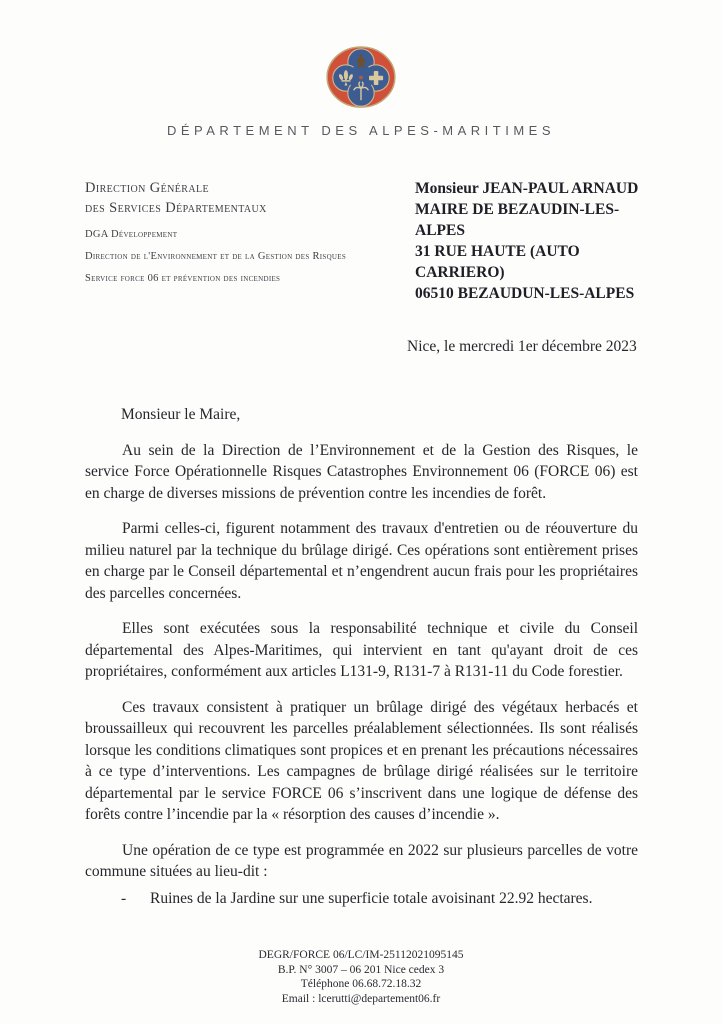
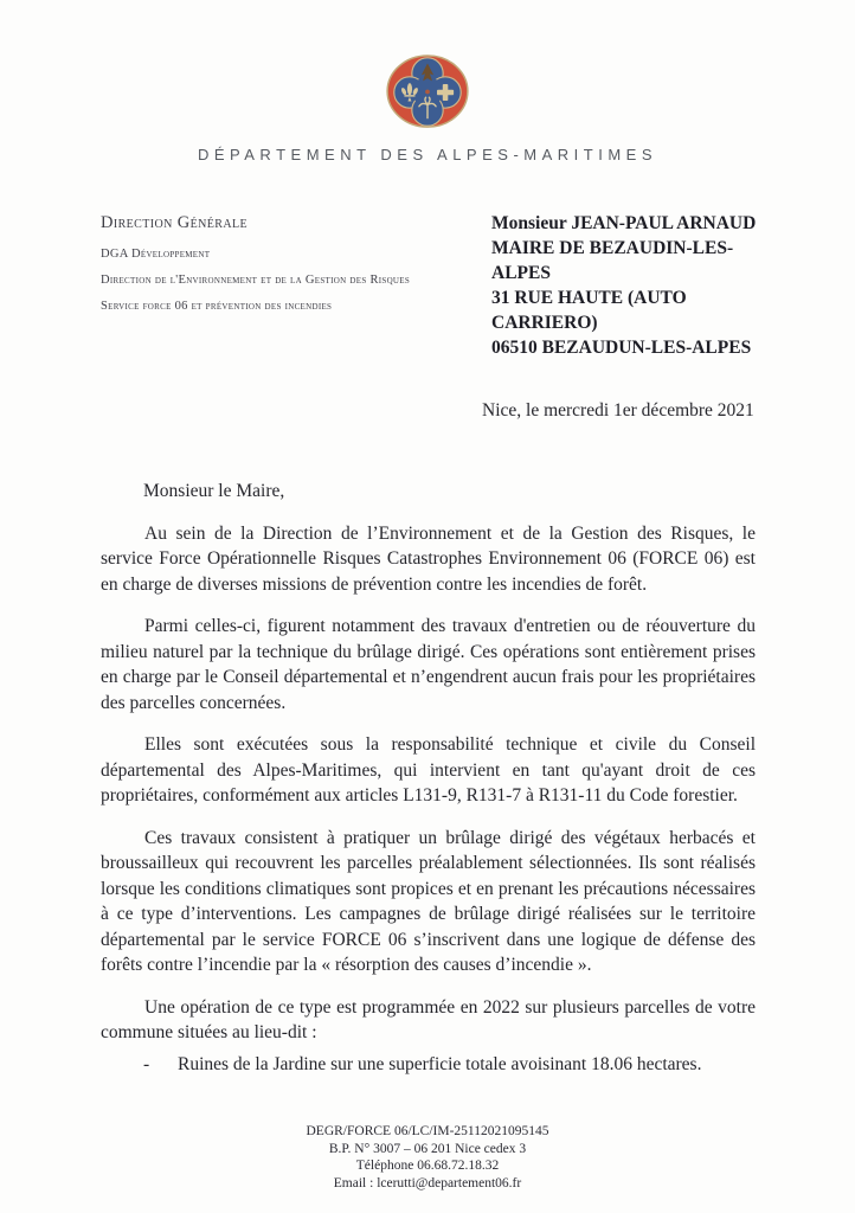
  DÉPARTEMENT DES ALPES-MARITIMES
  Direction Générale
- des Services Départementaux
  DGA Développement
  Direction de l'Environnement et de la Gestion des Risques
  Service force 06 et prévention des incendies
  Monsieur JEAN-PAUL ARNAUD
  MAIRE DE BEZAUDIN-LES-ALPES
  31 RUE HAUTE (AUTO CARRIERO)
  06510 BEZAUDUN-LES-ALPES
- Nice, le mercredi 1er décembre 2023
+ Nice, le mercredi 1er décembre 2021
  Monsieur le Maire,
  Au sein de la Direction de l’Environnement et de la Gestion des Risques, le service Force Opérationnelle Risques Catastrophes Environnement 06 (FORCE 06) est en charge de diverses missions de prévention contre les incendies de forêt.
  Parmi celles-ci, figurent notamment des travaux d'entretien ou de réouverture du milieu naturel par la technique du brûlage dirigé. Ces opérations sont entièrement prises en charge par le Conseil départemental et n’engendrent aucun frais pour les propriétaires des parcelles concernées.
  Elles sont exécutées sous la responsabilité technique et civile du Conseil départemental des Alpes-Maritimes, qui intervient en tant qu'ayant droit de ces propriétaires, conformément aux articles L131-9, R131-7 à R131-11 du Code forestier.
  Ces travaux consistent à pratiquer un brûlage dirigé des végétaux herbacés et broussailleux qui recouvrent les parcelles préalablement sélectionnées. Ils sont réalisés lorsque les conditions climatiques sont propices et en prenant les précautions nécessaires à ce type d’interventions. Les campagnes de brûlage dirigé réalisées sur le territoire départemental par le service FORCE 06 s’inscrivent dans une logique de défense des forêts contre l’incendie par la « résorption des causes d’incendie ».
  Une opération de ce type est programmée en 2022 sur plusieurs parcelles de votre commune situées au lieu-dit :
  -
- Ruines de la Jardine sur une superficie totale avoisinant 22.92 hectares.
+ Ruines de la Jardine sur une superficie totale avoisinant 18.06 hectares.
  DEGR/FORCE 06/LC/IM-25112021095145
  B.P. N° 3007 – 06 201 Nice cedex 3
  Téléphone 06.68.72.18.32
  Email : lcerutti@departement06.fr
